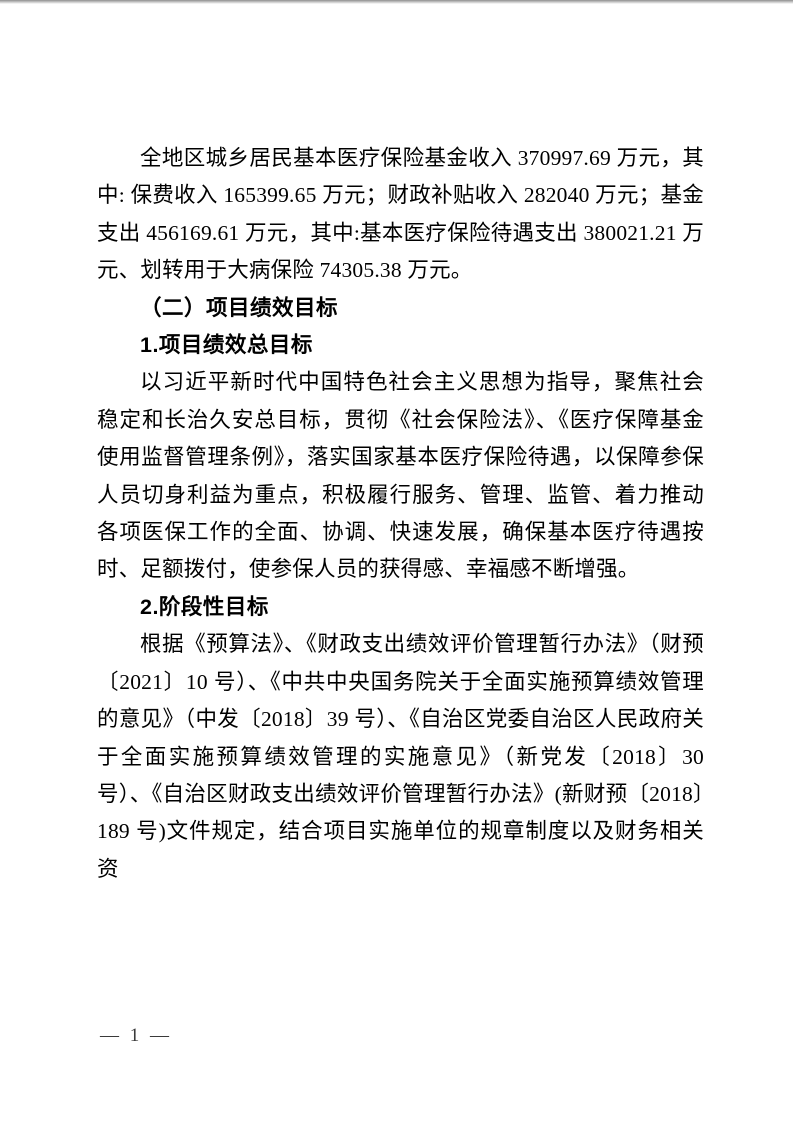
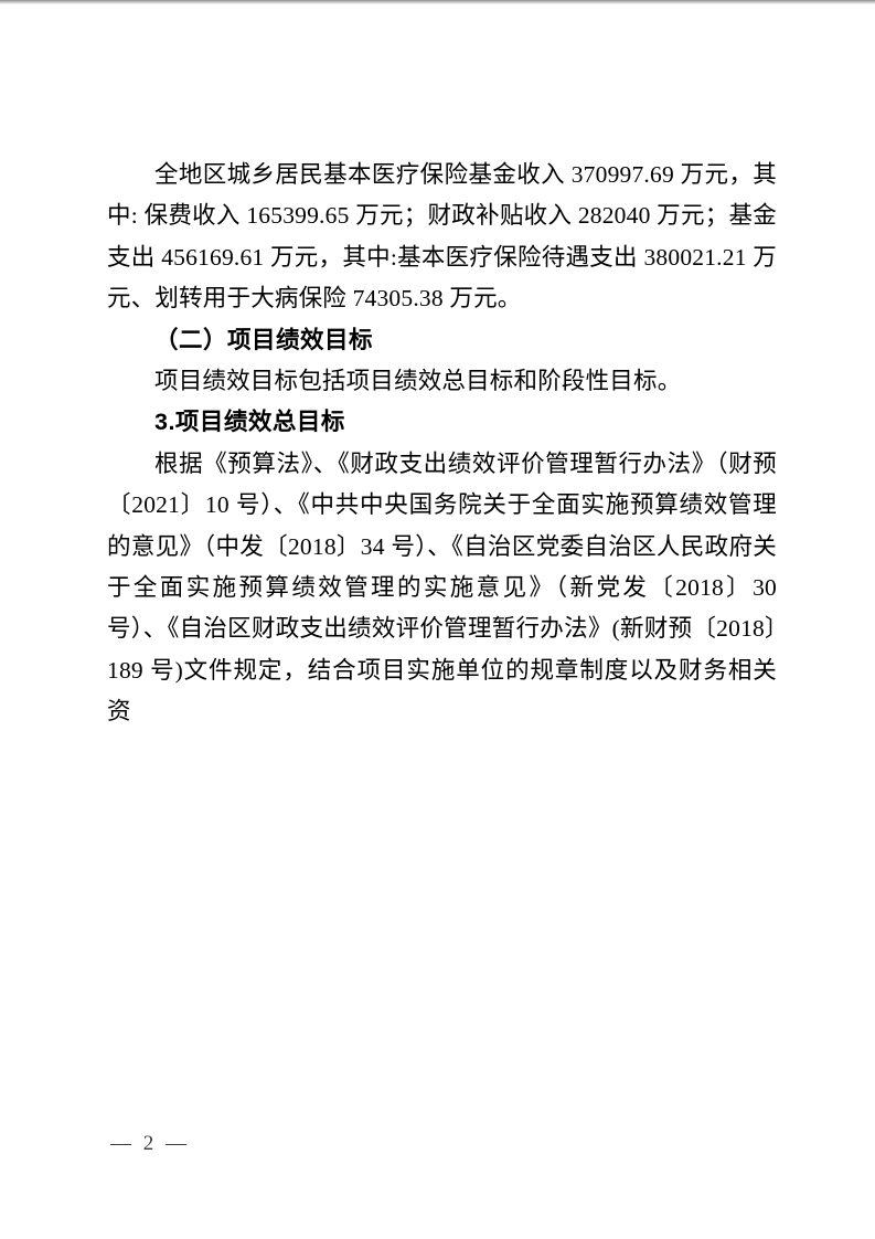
  全地区城乡居民基本医疗保险基金收入 370997.69 万元，其中: 保费收入 165399.65 万元；财政补贴收入 282040 万元；基金支出 456169.61 万元，其中:基本医疗保险待遇支出 380021.21 万元、划转用于大病保险 74305.38 万元。
  （二）项目绩效目标
+ 项目绩效目标包括项目绩效总目标和阶段性目标。
- 1.项目绩效总目标
+ 3.项目绩效总目标
- 以习近平新时代中国特色社会主义思想为指导，聚焦社会稳定和长治久安总目标，贯彻《社会保险法》、《医疗保障基金使用监督管理条例》，落实国家基本医疗保险待遇，以保障参保人员切身利益为重点，积极履行服务、管理、监管、着力推动各项医保工作的全面、协调、快速发展，确保基本医疗待遇按时、足额拨付，使参保人员的获得感、幸福感不断增强。
- 2.阶段性目标
- 根据《预算法》、《财政支出绩效评价管理暂行办法》（财预〔2021〕10 号）、《中共中央国务院关于全面实施预算绩效管理的意见》（中发〔2018〕39 号）、《自治区党委自治区人民政府关于全面实施预算绩效管理的实施意见》（新党发〔2018〕30 号）、《自治区财政支出绩效评价管理暂行办法》(新财预〔2018〕189 号)文件规定，结合项目实施单位的规章制度以及财务相关资
+ 根据《预算法》、《财政支出绩效评价管理暂行办法》（财预〔2021〕10 号）、《中共中央国务院关于全面实施预算绩效管理的意见》（中发〔2018〕34 号）、《自治区党委自治区人民政府关于全面实施预算绩效管理的实施意见》（新党发〔2018〕30 号）、《自治区财政支出绩效评价管理暂行办法》(新财预〔2018〕189 号)文件规定，结合项目实施单位的规章制度以及财务相关资
- — 1 —
+ — 2 —
